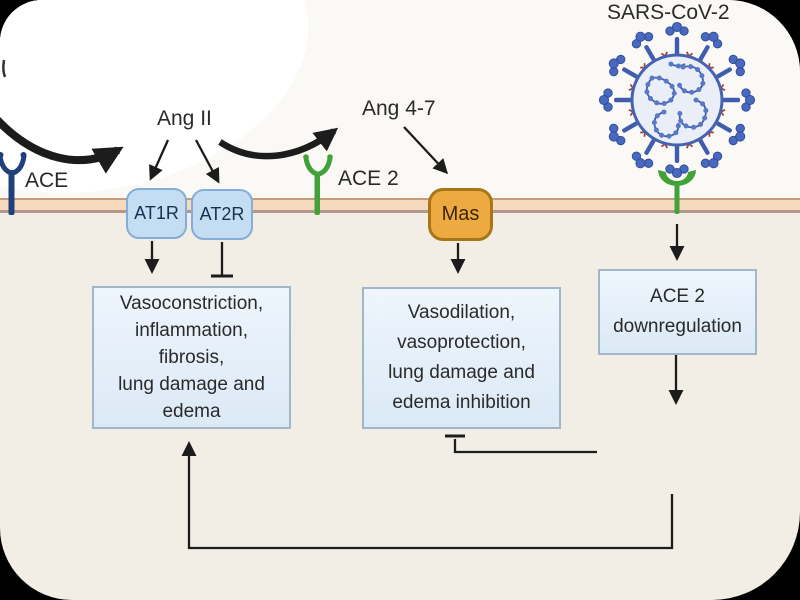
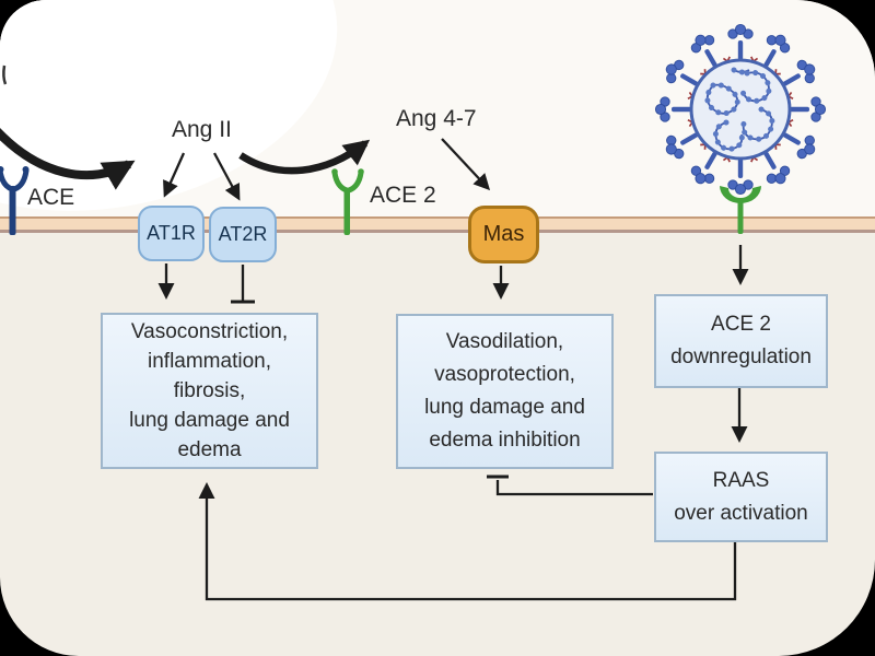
  Ang II
  Ang 4-7
  ACE
  ACE 2
- SARS-CoV-2
  AT1R
  AT2R
  Mas
  Vasoconstriction,
  inflammation,
  fibrosis,
  lung damage and
  edema
  Vasodilation,
  vasoprotection,
  lung damage and
  edema inhibition
  ACE 2
  downregulation
+ RAAS
+ over activation
